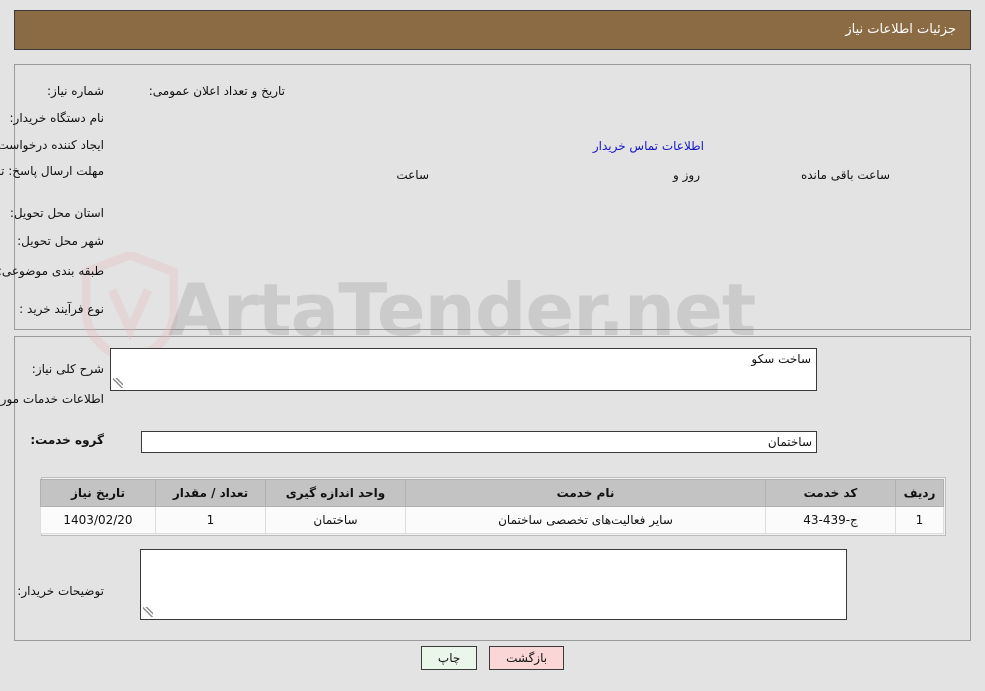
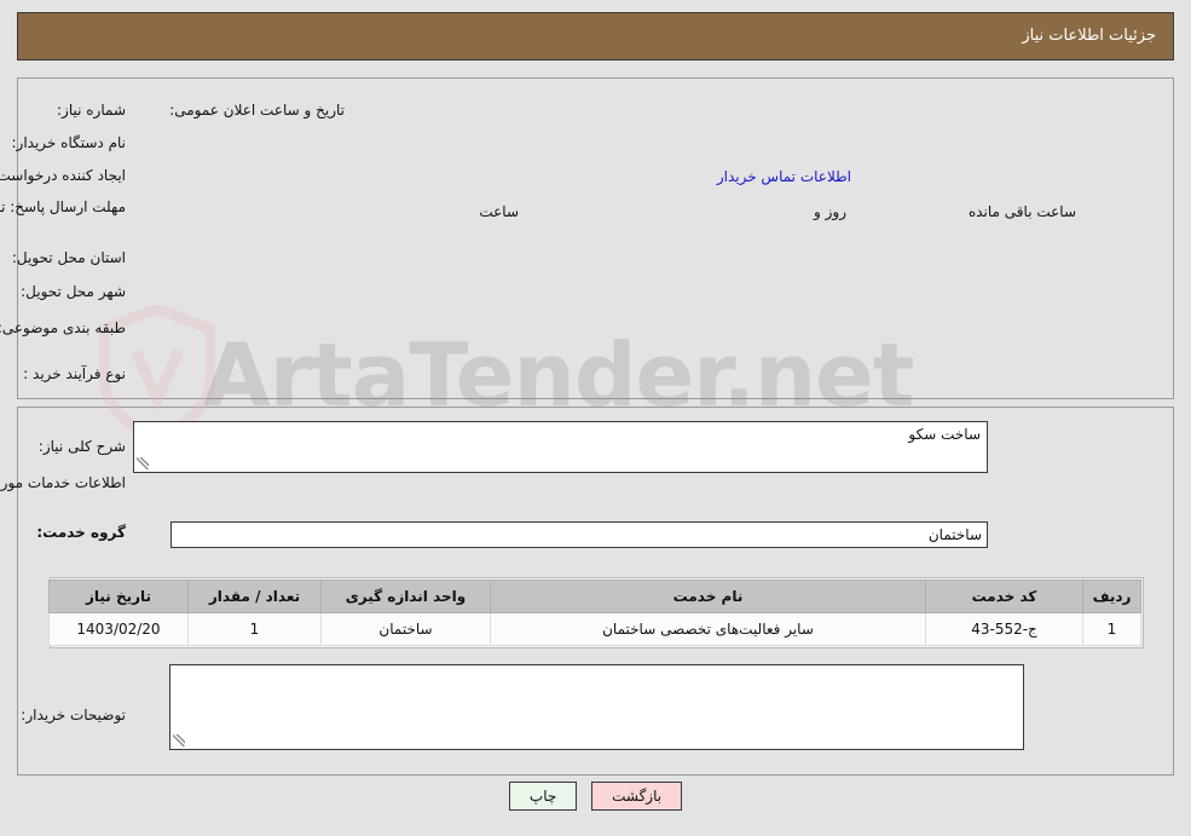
  ArtaTender.net
  جزئیات اطلاعات نیاز
  شماره نیاز:
- تاریخ و تعداد اعلان عمومی:
+ تاریخ و ساعت اعلان عمومی:
  نام دستگاه خریدار:
  ایجاد کننده درخواست
  اطلاعات تماس خریدار
  ساعت
  روز و
  ساعت باقی مانده
  استان محل تحویل:
  شهر محل تحویل:
  طبقه بندی موضوعی
  نوع فرآیند خرید :
  شرح کلی نیاز:
  ساخت سکو
  اطلاعات خدمات مور
  گروه خدمت:
  ساختمان
  ردیف	کد خدمت	نام خدمت	واحد اندازه گیری	تعداد / مقدار	تاریخ نیاز
- 1	ج-439-43	سایر فعالیتهای تخصصی ساختمان	ساختمان	1	1403/02/20
+ 1	ج-552-43	سایر فعالیتهای تخصصی ساختمان	ساختمان	1	1403/02/20
  توضیحات خریدار:
  بازگشت چاپ
